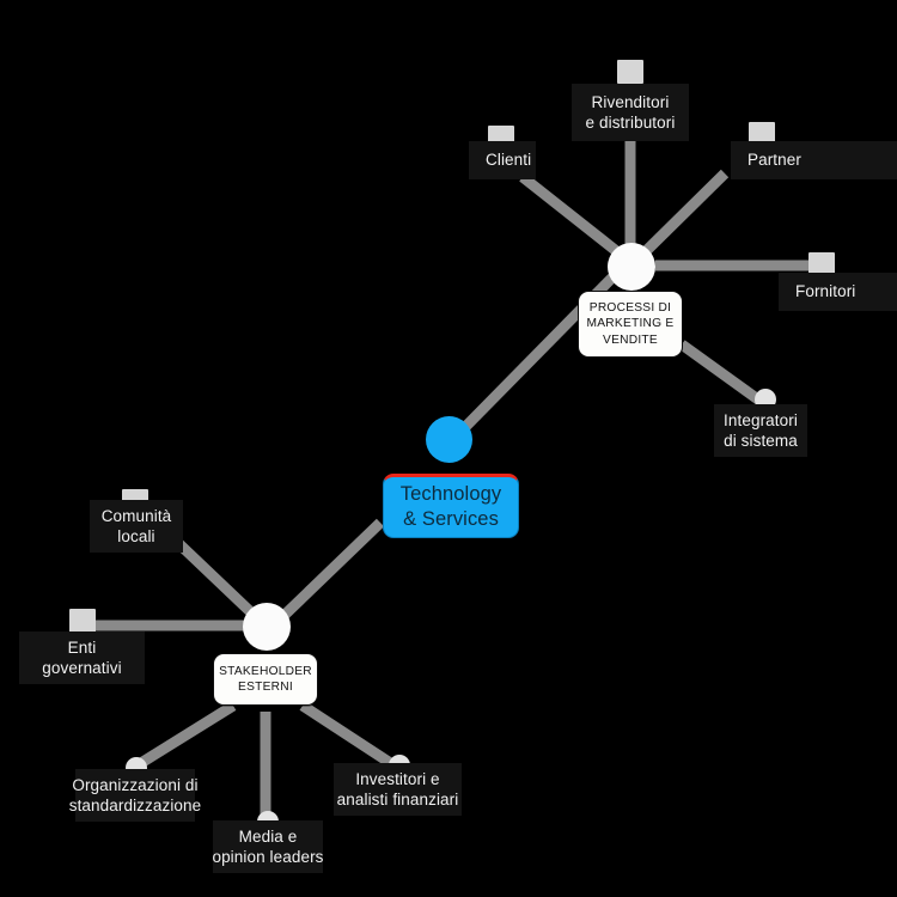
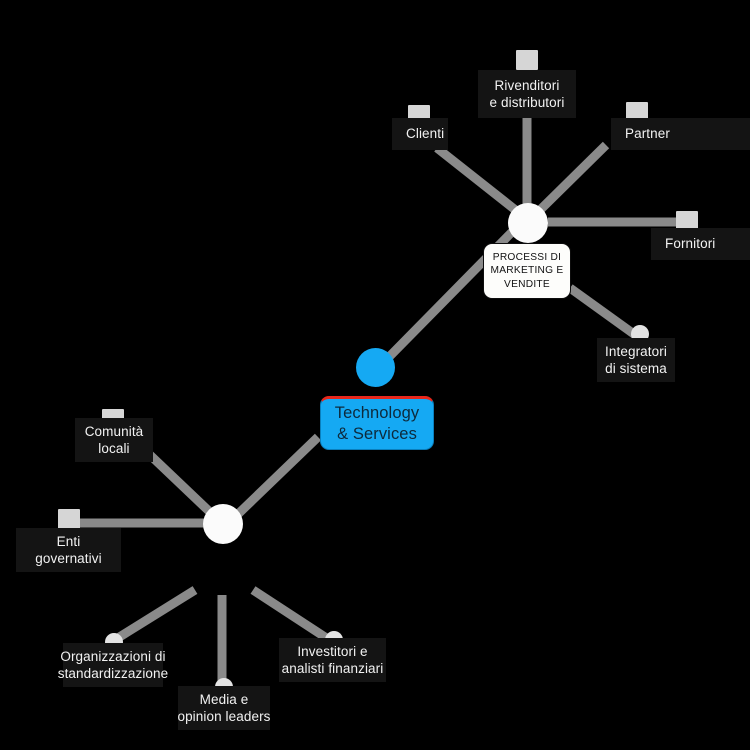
  Rivenditori
  e distributori
  Clienti
  Partner
  Fornitori
  Integratori
  di sistema
  PROCESSI DI
  MARKETING E
  VENDITE
  Technology
  & Services
  Comunità
  locali
  Enti
  governativi
  Organizzazioni di
  standardizzazione
  Media e
  opinion leaders
  Investitori e
  analisti finanziari
- STAKEHOLDER
- ESTERNI
